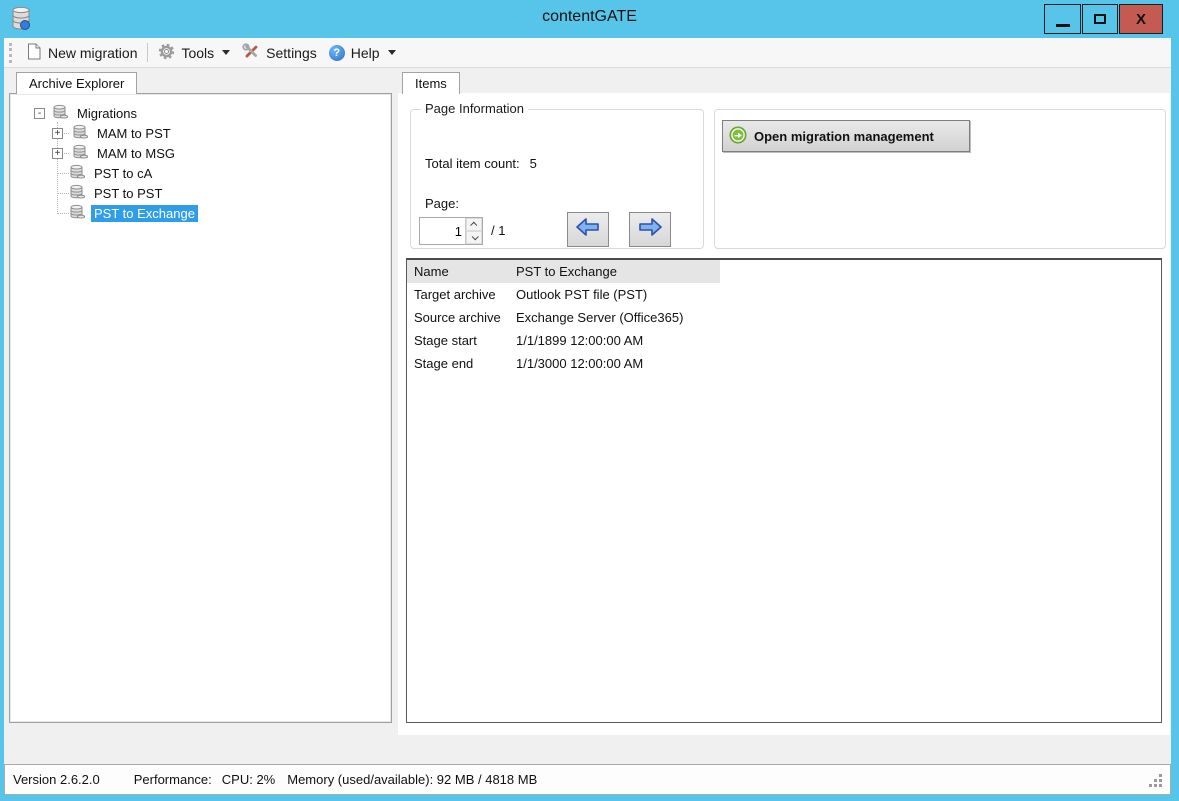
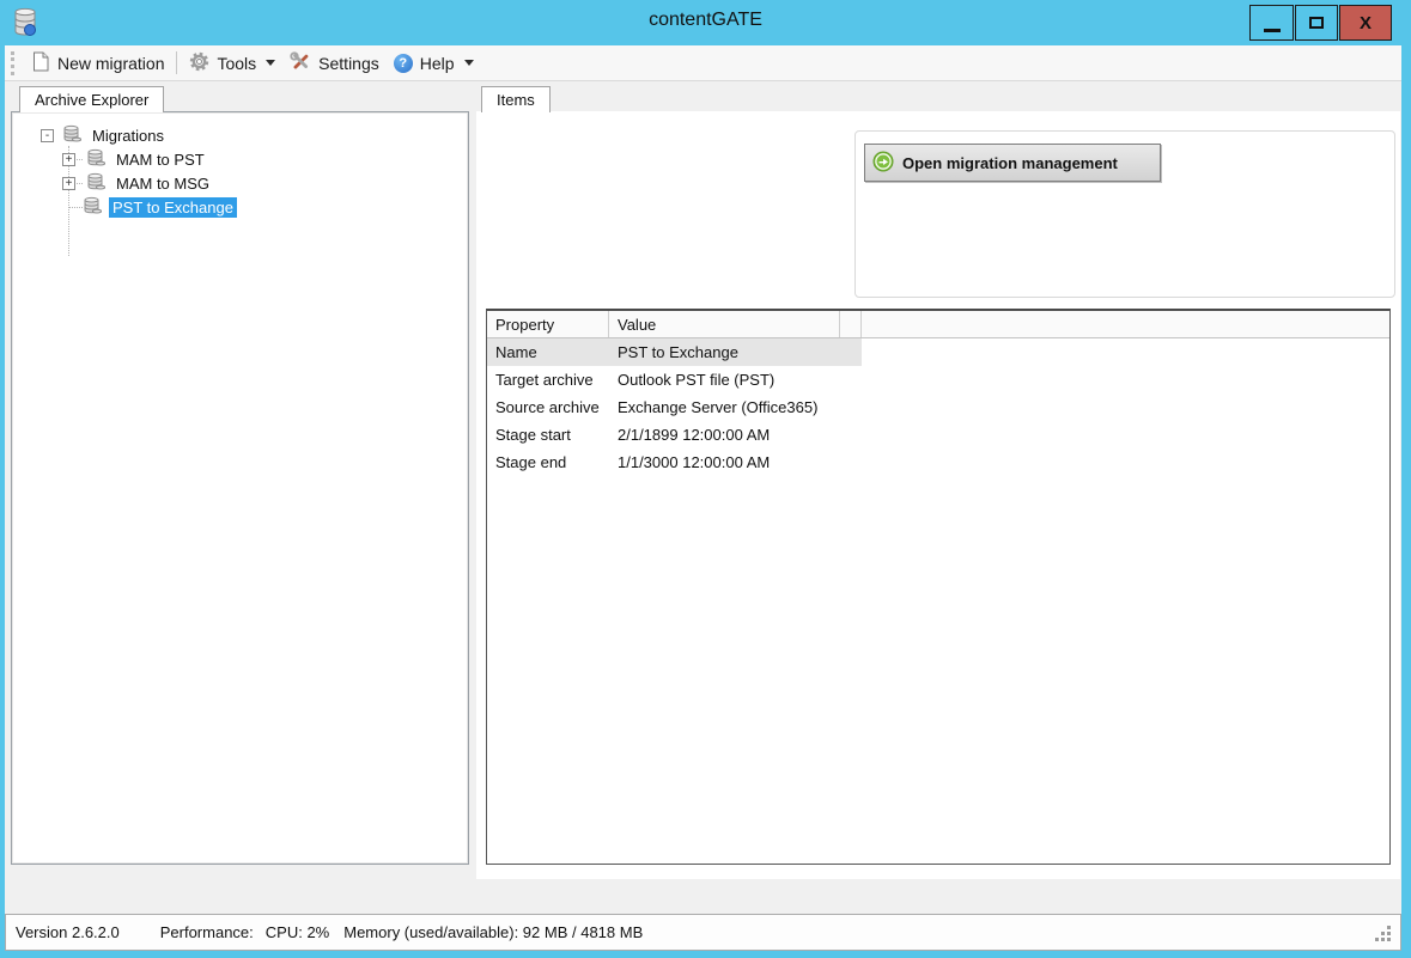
  contentGATE
  X
  New migration
  Tools
  Settings
  ?
  Help
  Archive Explorer
  Items
  -
  Migrations
  +
  MAM to PST
  +
  MAM to MSG
- PST to cA
- PST to PST
  PST to Exchange
- Page Information
- Total item count:
- 5
- Page:
- 1
- / 1
  Open migration management
+ Property
+ Value
  Name
  PST to Exchange
  Target archive
  Outlook PST file (PST)
  Source archive
  Exchange Server (Office365)
  Stage start
- 1/1/1899 12:00:00 AM
+ 2/1/1899 12:00:00 AM
  Stage end
  1/1/3000 12:00:00 AM
  Version 2.6.2.0
  Performance:
  CPU: 2%
  Memory (used/available): 92 MB / 4818 MB
